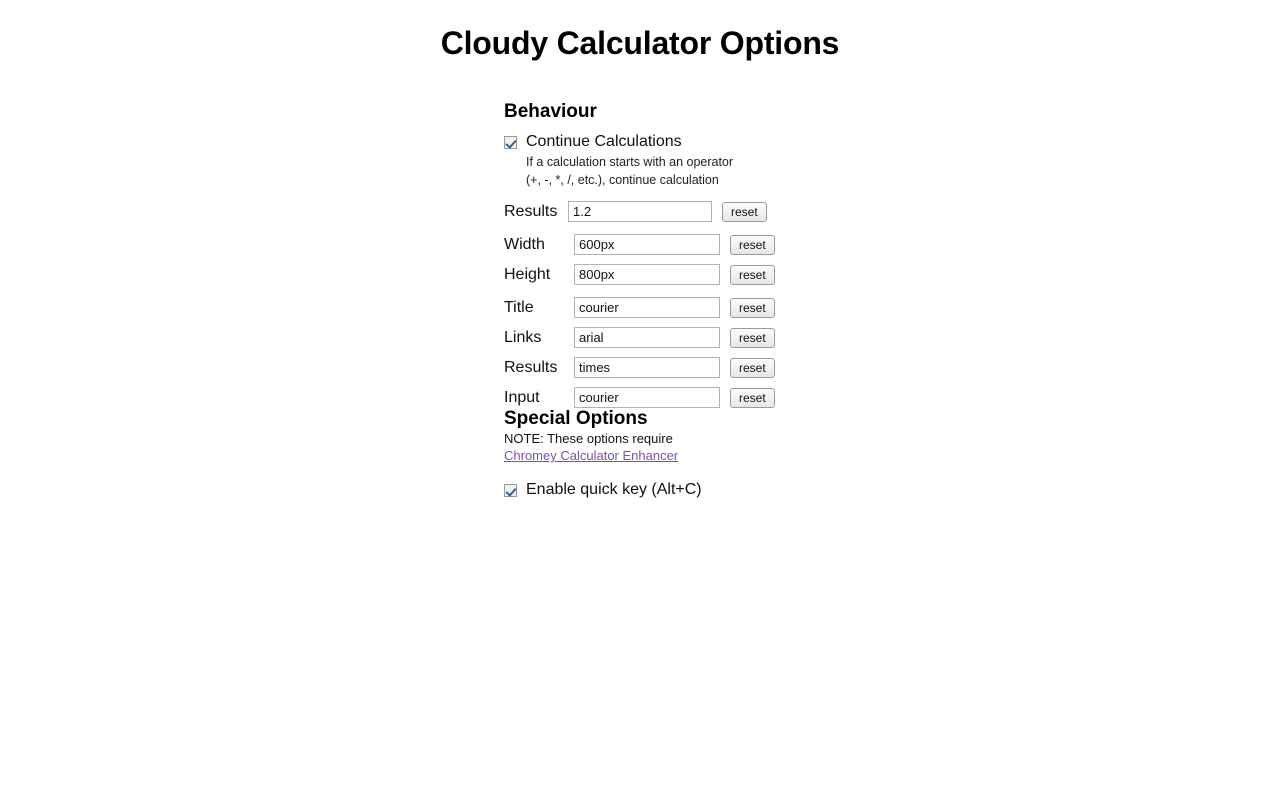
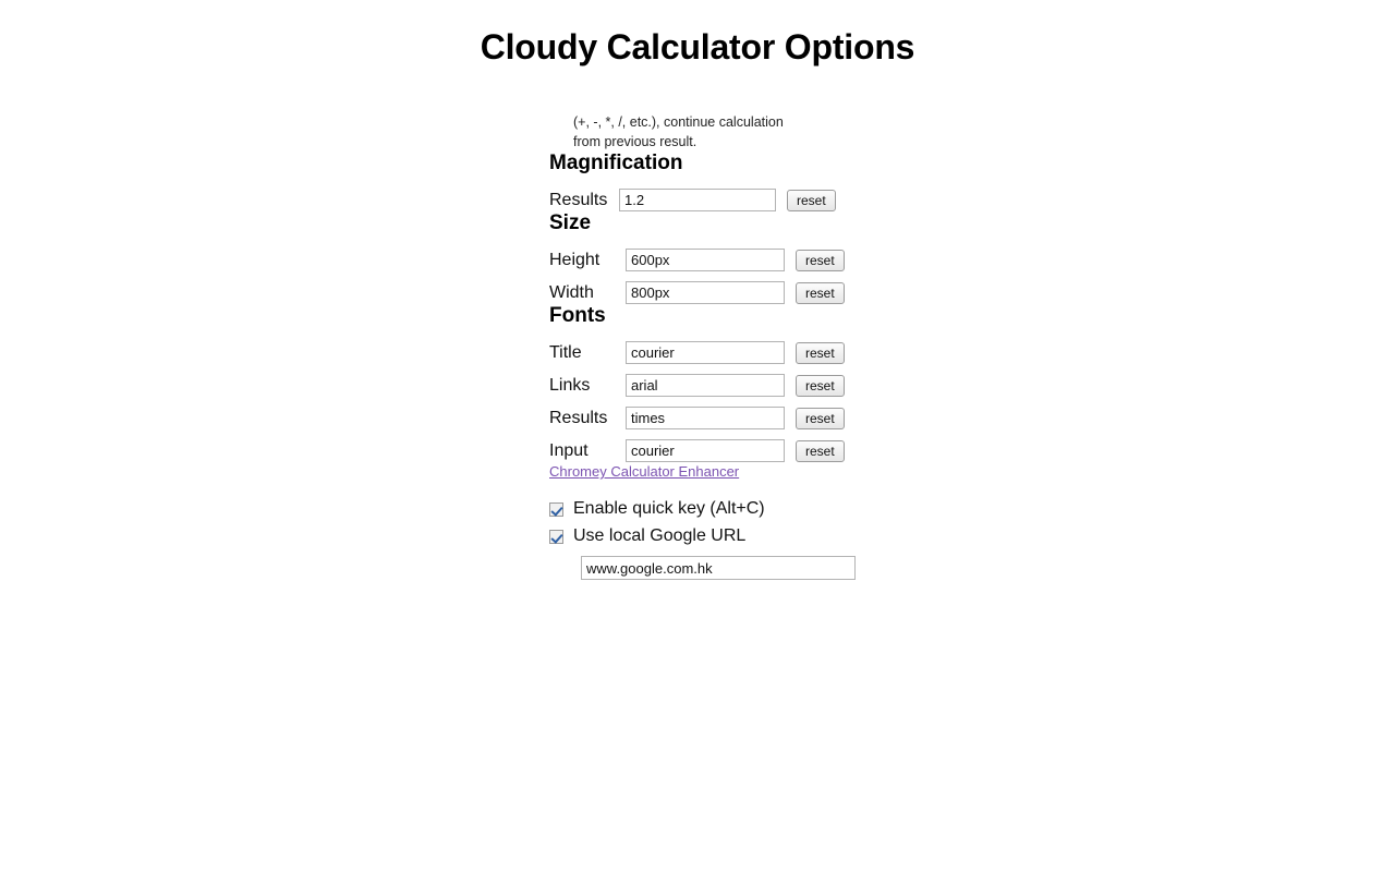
  Cloudy Calculator Options
- Behaviour
- Continue Calculations
- If a calculation starts with an operator
  (+, -, *, /, etc.), continue calculation
+ from previous result.
+ Magnification
  Results
  1.2
  reset
+ Size
- Width
+ Height
  600px
  reset
- Height
+ Width
  800px
  reset
+ Fonts
  Title
  courier
  reset
  Links
  arial
  reset
  Results
  times
  reset
  Input
  courier
  reset
- Special Options
- NOTE: These options require
  Chromey Calculator Enhancer
  Enable quick key (Alt+C)
+ Use local Google URL
+ www.google.com.hk
